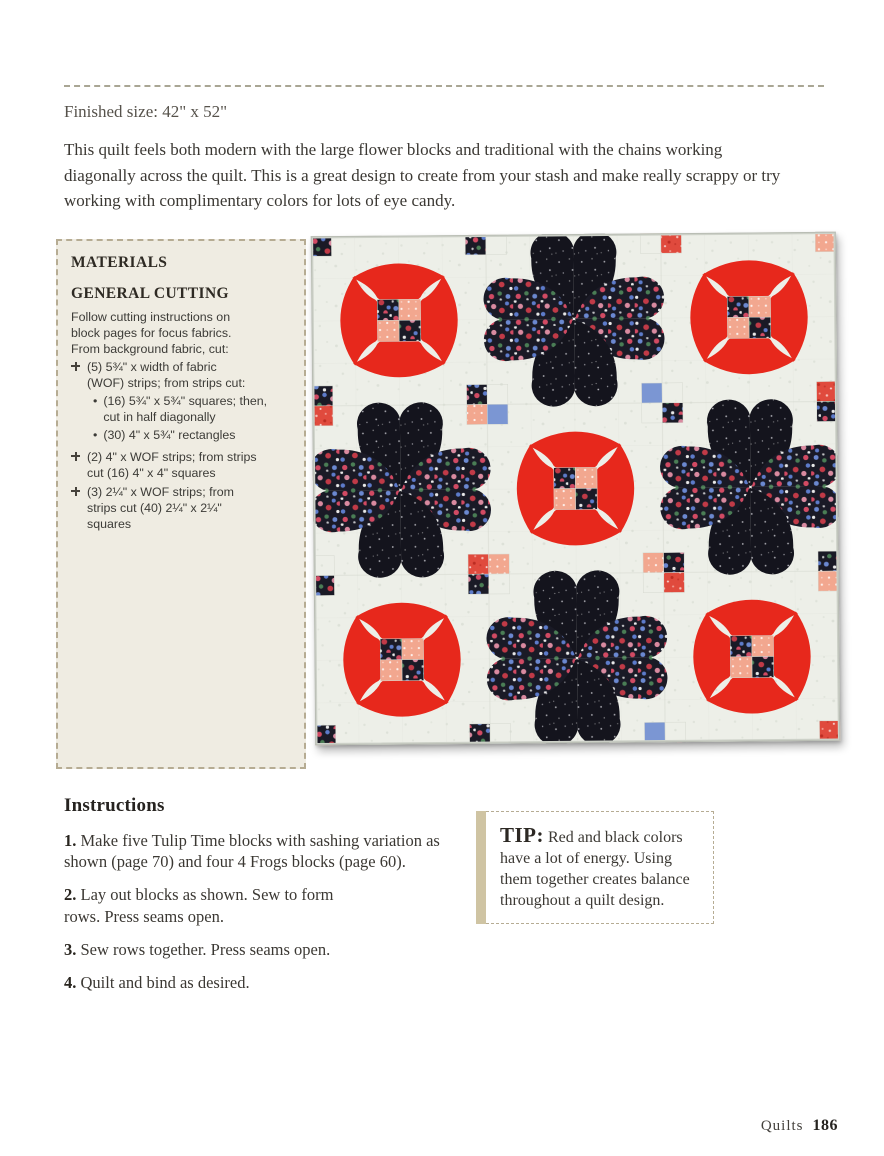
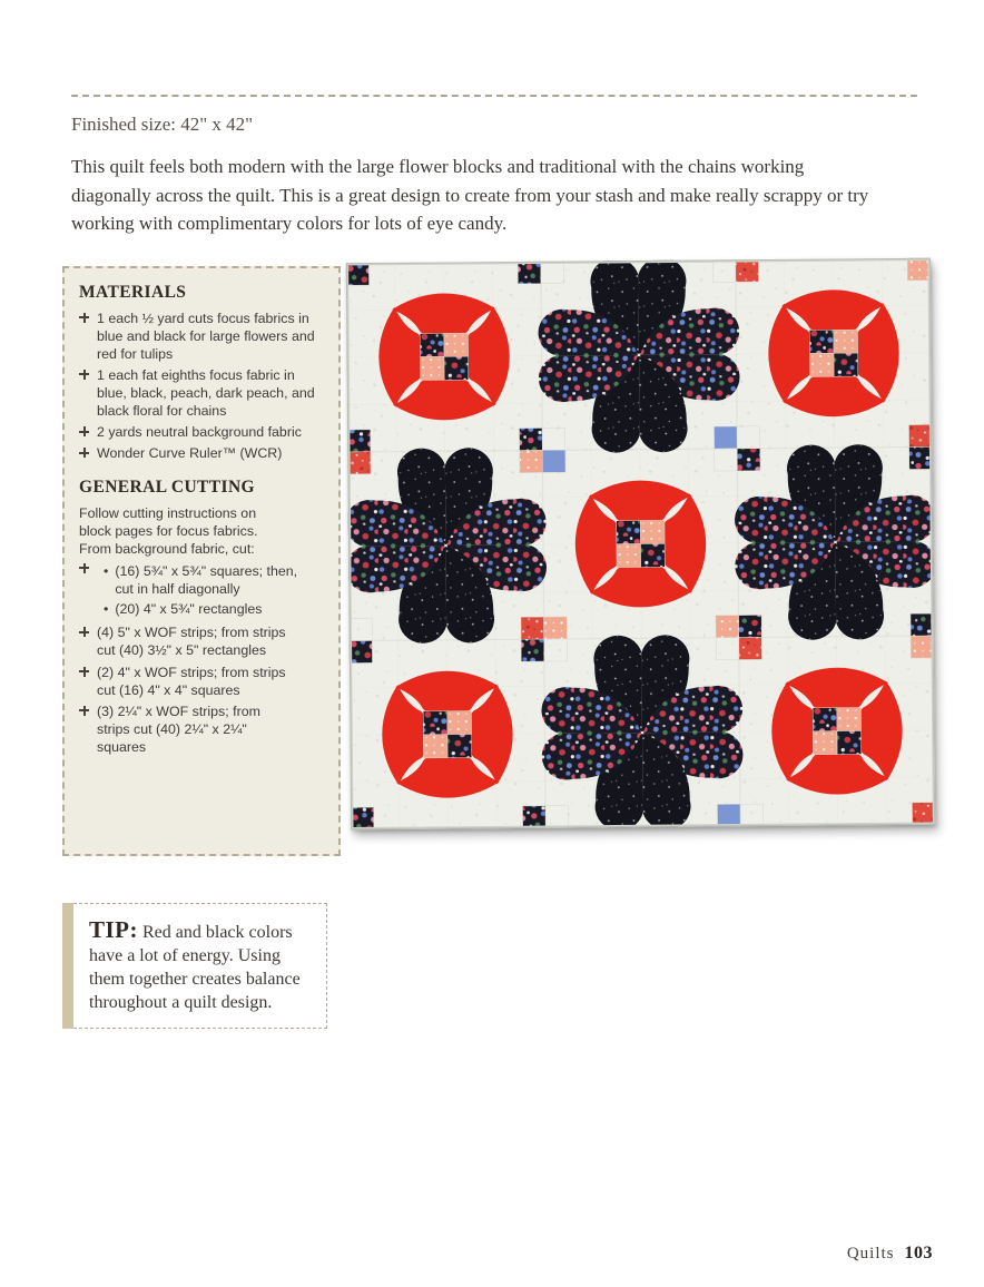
- Finished size: 42" x 52"
+ Finished size: 42" x 42"
  This quilt feels both modern with the large flower blocks and traditional with the chains working
  diagonally across the quilt. This is a great design to create from your stash and make really scrappy or try
  working with complimentary colors for lots of eye candy.
  MATERIALS
+ 1 each ½ yard cuts focus fabrics in blue and black for large flowers and red for tulips
+ 1 each fat eighths focus fabric in blue, black, peach, dark peach, and black floral for chains
+ 2 yards neutral background fabric
+ Wonder Curve Ruler™ (WCR)
  GENERAL CUTTING
  Follow cutting instructions on
  block pages for focus fabrics.
  From background fabric, cut:
- (5) 5¾" x width of fabric
- (WOF) strips; from strips cut:
  •
  (16) 5¾" x 5¾" squares; then,
  cut in half diagonally
  •
- (30) 4" x 5¾" rectangles
+ (20) 4" x 5¾" rectangles
+ (4) 5" x WOF strips; from strips
+ cut (40) 3½" x 5" rectangles
  (2) 4" x WOF strips; from strips
  cut (16) 4" x 4" squares
  (3) 2¼" x WOF strips; from
  strips cut (40) 2¼" x 2¼"
  squares
- Instructions
- 1. Make five Tulip Time blocks with sashing variation as
- shown (page 70) and four 4 Frogs blocks (page 60).
- 2. Lay out blocks as shown. Sew to form
- rows. Press seams open.
- 3. Sew rows together. Press seams open.
- 4. Quilt and bind as desired.
  TIP: Red and black colors
  have a lot of energy. Using
  them together creates balance
  throughout a quilt design.
- Quilts 186
+ Quilts 103
